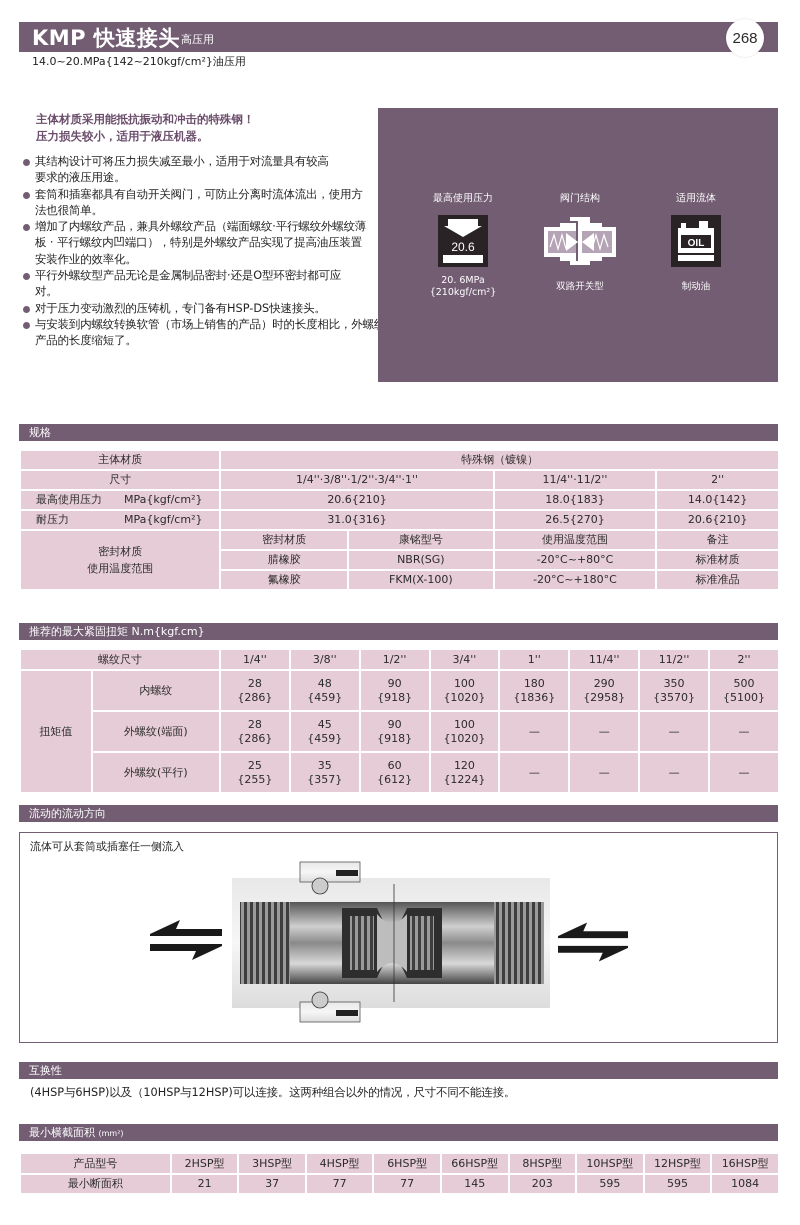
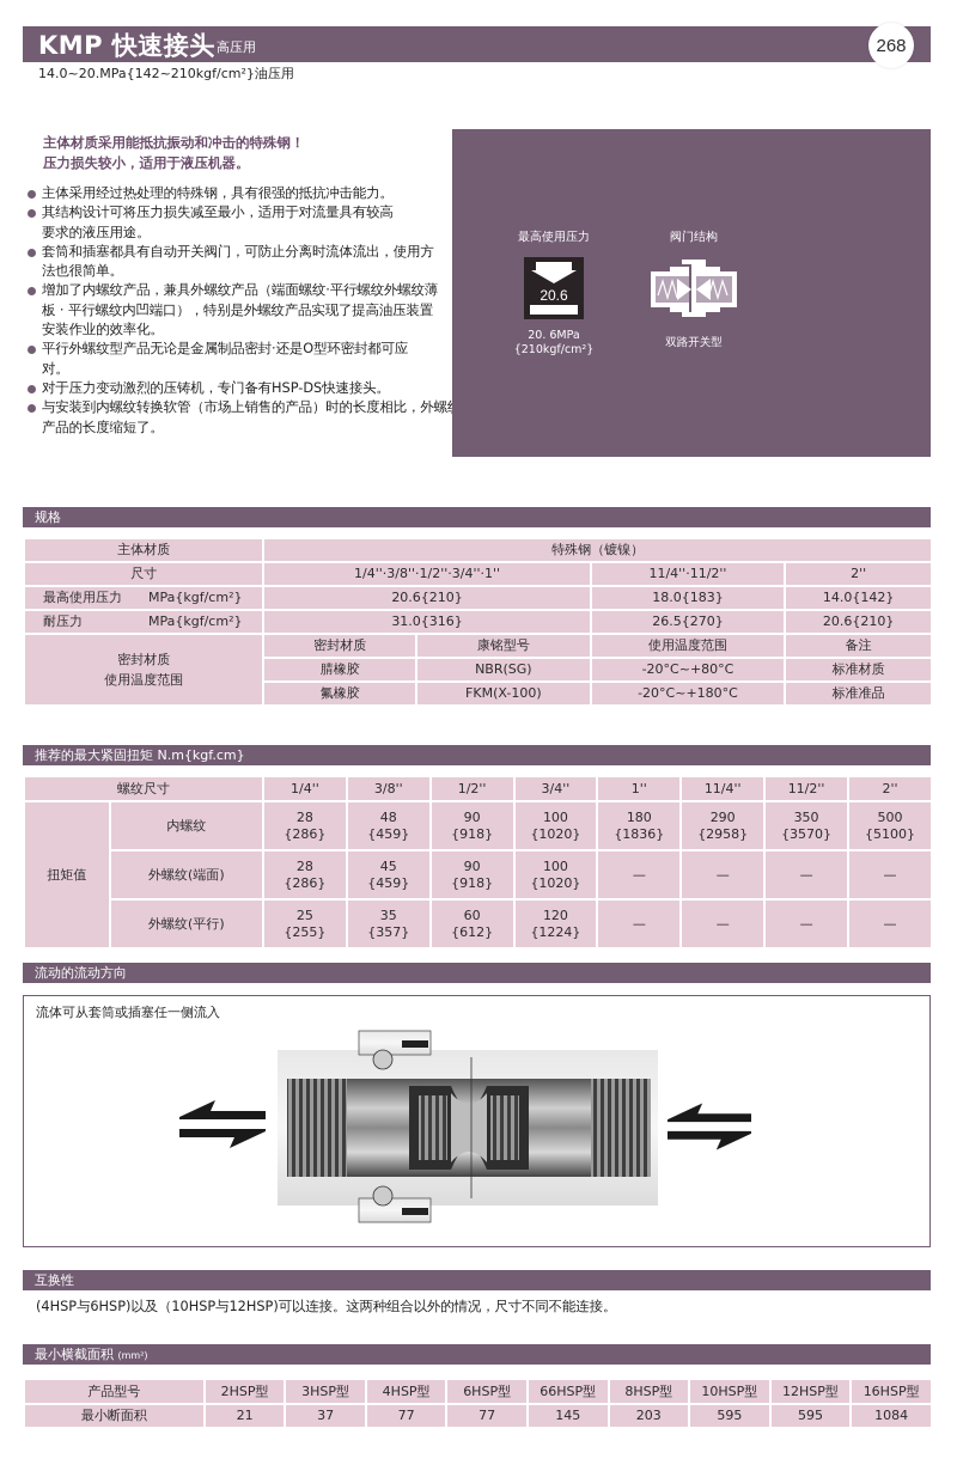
  KMP 快速接头
  高压用
  268
  14.0~20.MPa{142~210kgf/cm²}油压用
  主体材质采用能抵抗振动和冲击的特殊钢！
  压力损失较小，适用于液压机器。
+ 主体采用经过热处理的特殊钢，具有很强的抵抗冲击能力。
  其结构设计可将压力损失减至最小，适用于对流量具有较高要求的液压用途。
  套筒和插塞都具有自动开关阀门，可防止分离时流体流出，使用方法也很简单。
  增加了内螺纹产品，兼具外螺纹产品（端面螺纹·平行螺纹外螺纹薄板 · 平行螺纹内凹端口），特别是外螺纹产品实现了提高油压装置安装作业的效率化。
  平行外螺纹型产品无论是金属制品密封·还是O型环密封都可应对。
  对于压力变动激烈的压铸机，专门备有HSP-DS快速接头。
  与安装到内螺纹转换软管（市场上销售的产品）时的长度相比，外螺产品的长度缩短了。
  最高使用压力
  20.6
  20. 6MPa
  {210kgf/cm²}
  阀门结构
  双路开关型
- 适用流体
- OIL
- 制动油
  规格
  主体材质	特殊钢（镀镍）
  尺寸	1/4''·3/8''·1/2''·3/4''·1''	11/4''·11/2''	2''
  最高使用压力 MPa{kgf/cm²}	20.6{210}	18.0{183}	14.0{142}
  耐压力 MPa{kgf/cm²}	31.0{316}	26.5{270}	20.6{210}
  密封材质使用温度范围	密封材质	康铭型号	使用温度范围	备注
  腈橡胶	NBR(SG)	-20°C~+80°C	标准材质
  氟橡胶	FKM(X-100)	-20°C~+180°C	标准准品
  推荐的最大紧固扭矩 N.m{kgf.cm}
  螺纹尺寸	1/4''	3/8''	1/2''	3/4''	1''	11/4''	11/2''	2''
  扭矩值	内螺纹	28{286}	48{459}	90{918}	100{1020}	180{1836}	290{2958}	350{3570}	500{5100}
  外螺纹(端面)	28{286}	45{459}	90{918}	100{1020}	—	—	—	—
  外螺纹(平行)	25{255}	35{357}	60{612}	120{1224}	—	—	—	—
  流动的流动方向
  流体可从套筒或插塞任一侧流入
  互换性
  (4HSP与6HSP)以及（10HSP与12HSP)可以连接。这两种组合以外的情况，尺寸不同不能连接。
  最小横截面积 (mm²)
  产品型号	2HSP型	3HSP型	4HSP型	6HSP型	66HSP型	8HSP型	10HSP型	12HSP型	16HSP型
  最小断面积	21	37	77	77	145	203	595	595	1084
